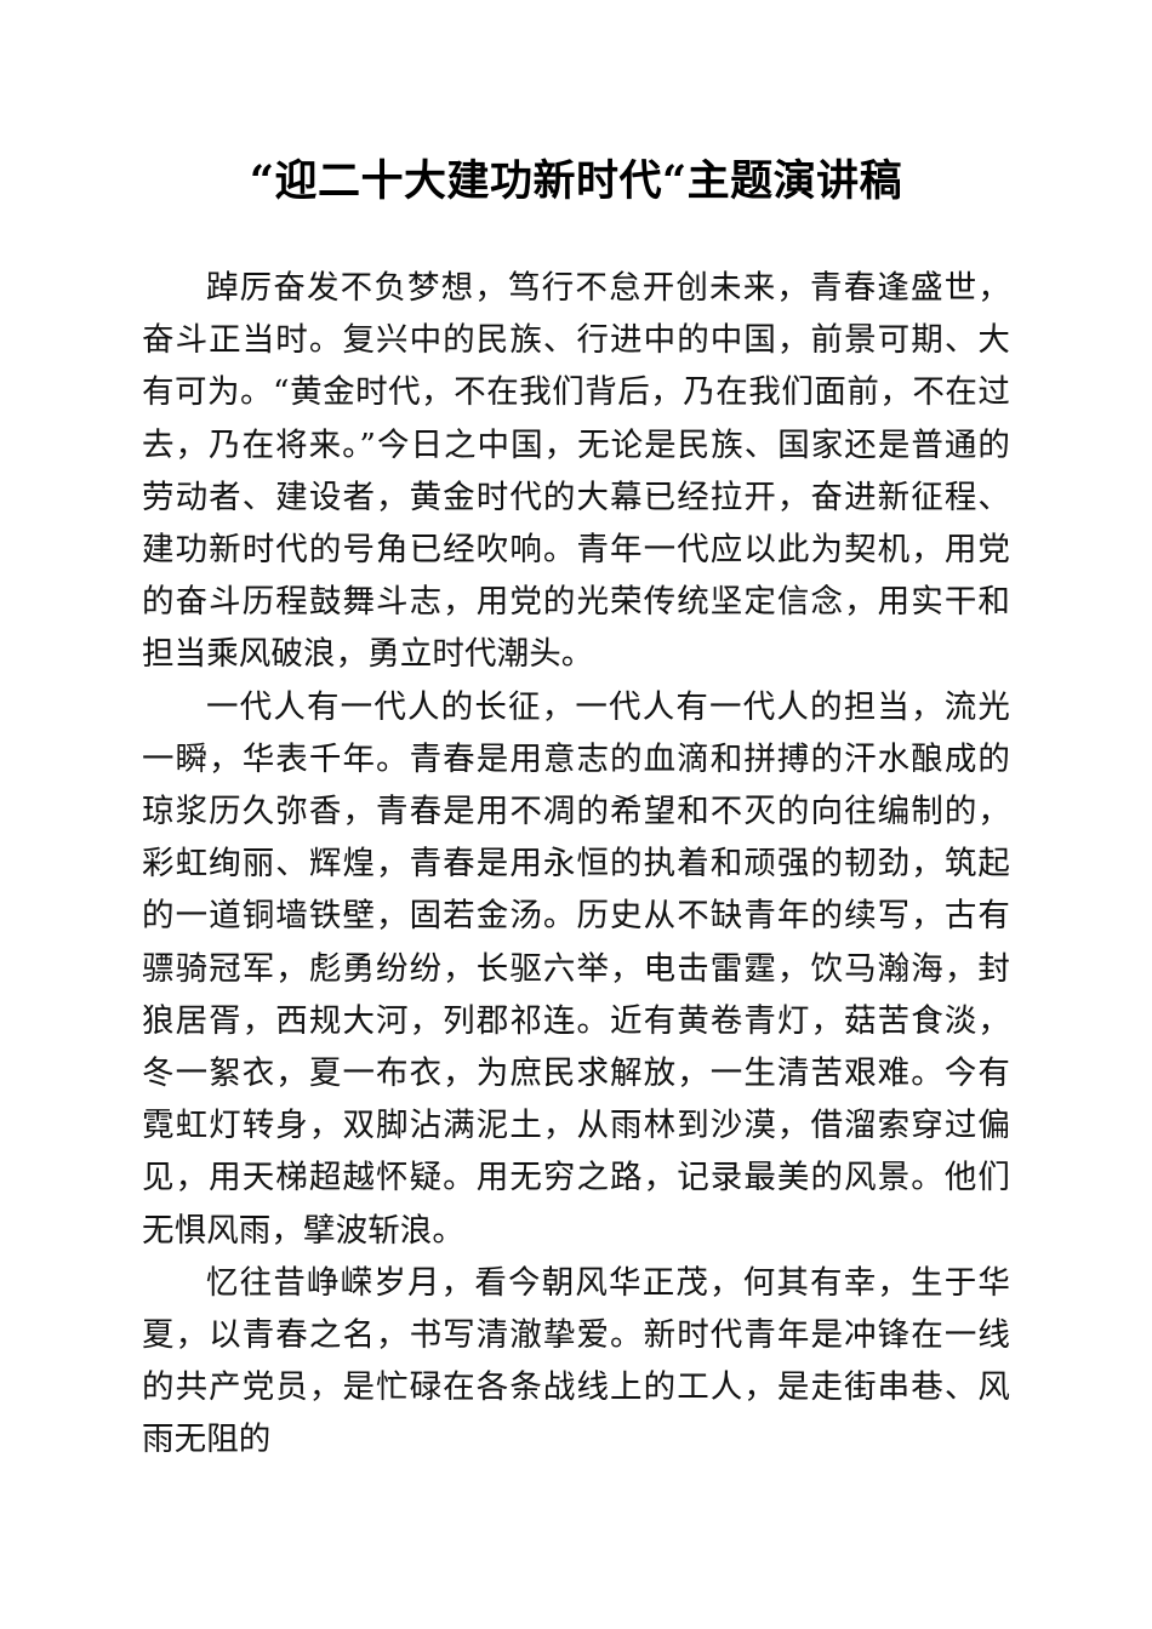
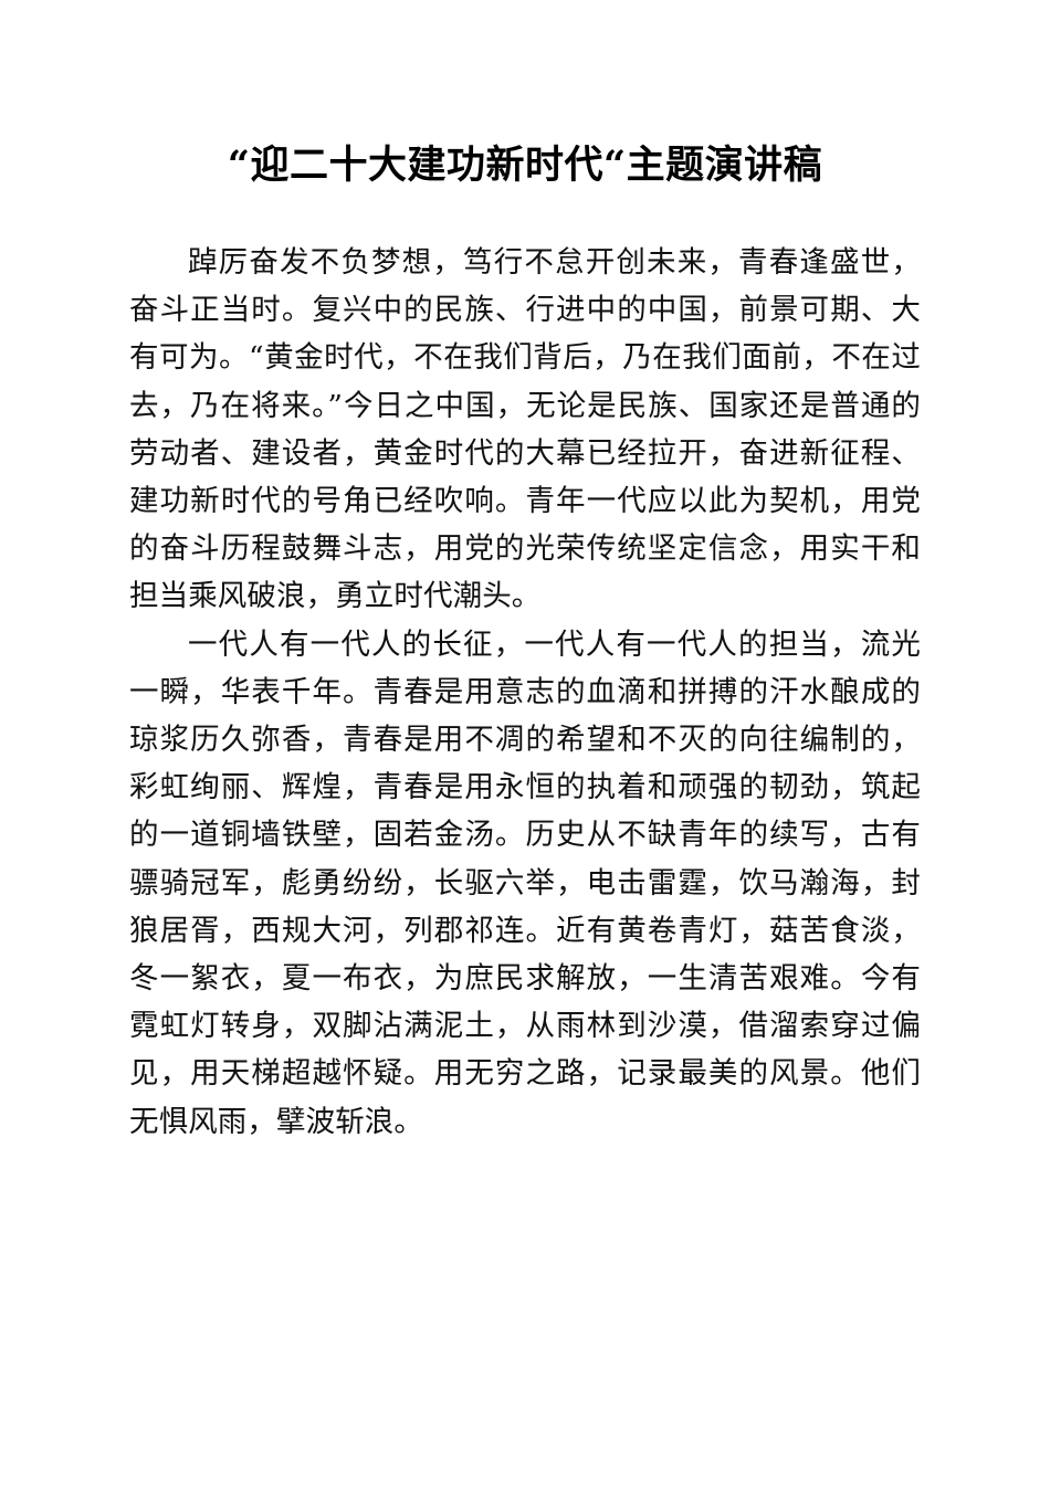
  “迎二十大建功新时代“主题演讲稿
  踔厉奋发不负梦想，笃行不怠开创未来，青春逢盛世，奋斗正当时。复兴中的民族、行进中的中国，前景可期、大有可为。“黄金时代，不在我们背后，乃在我们面前，不在过去，乃在将来。”今日之中国，无论是民族、国家还是普通的劳动者、建设者，黄金时代的大幕已经拉开，奋进新征程、建功新时代的号角已经吹响。青年一代应以此为契机，用党的奋斗历程鼓舞斗志，用党的光荣传统坚定信念，用实干和担当乘风破浪，勇立时代潮头。
  一代人有一代人的长征，一代人有一代人的担当，流光一瞬，华表千年。青春是用意志的血滴和拼搏的汗水酿成的琼浆历久弥香，青春是用不凋的希望和不灭的向往编制的，彩虹绚丽、辉煌，青春是用永恒的执着和顽强的韧劲，筑起的一道铜墙铁壁，固若金汤。历史从不缺青年的续写，古有骠骑冠军，彪勇纷纷，长驱六举，电击雷霆，饮马瀚海，封狼居胥，西规大河，列郡祁连。近有黄卷青灯，菇苦食淡，冬一絮衣，夏一布衣，为庶民求解放，一生清苦艰难。今有霓虹灯转身，双脚沾满泥土，从雨林到沙漠，借溜索穿过偏见，用天梯超越怀疑。用无穷之路，记录最美的风景。他们无惧风雨，擘波斩浪。
- 忆往昔峥嵘岁月，看今朝风华正茂，何其有幸，生于华夏，以青春之名，书写清澈挚爱。新时代青年是冲锋在一线的共产党员，是忙碌在各条战线上的工人，是走街串巷、风雨无阻的
